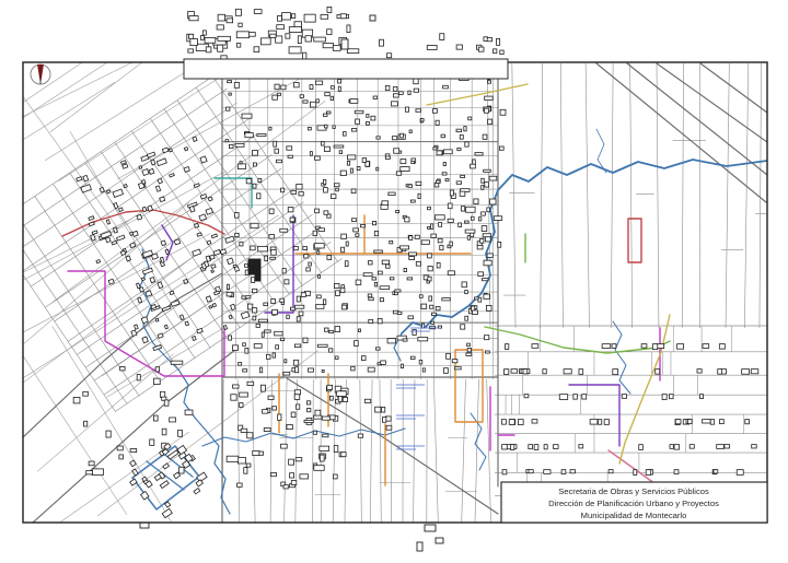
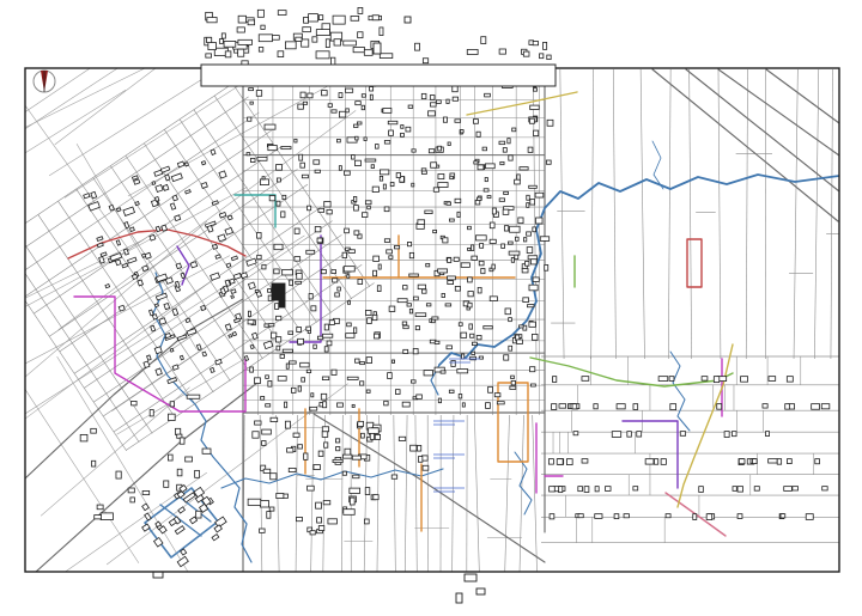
- Secretaria de Obras y Servicios Públicos
- Dirección de Planificación Urbano y Proyectos
- Municipalidad de Montecarlo
